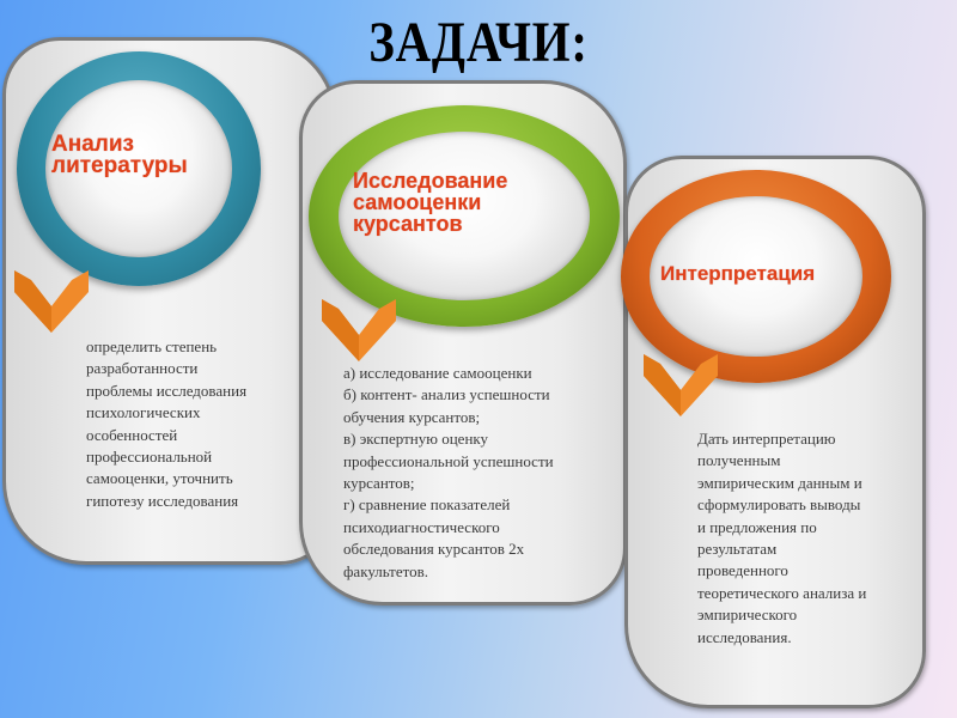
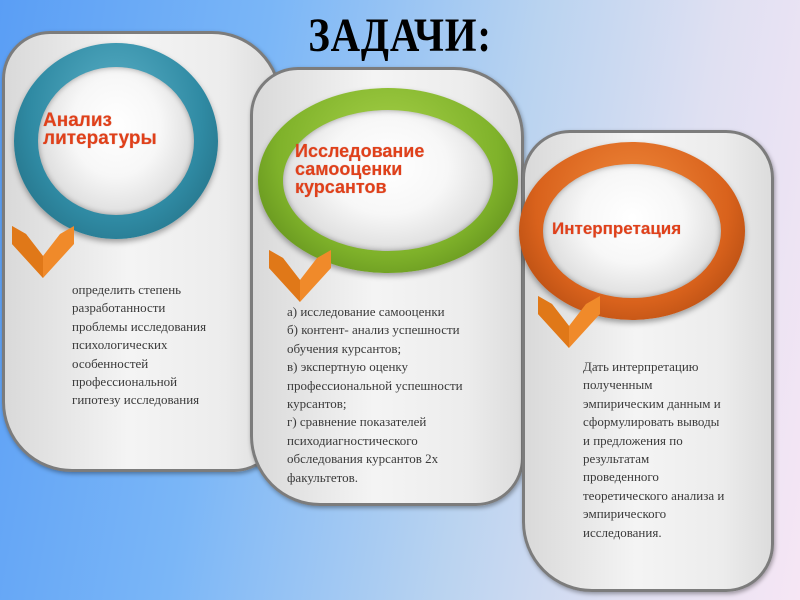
  ЗАДАЧИ:
  Анализ
  литературы
  определить степень
  разработанности
  проблемы исследования
  психологических
  особенностей
  профессиональной
- самооценки, уточнить
  гипотезу исследования
  Исследование
  самооценки
  курсантов
  а) исследование самооценки
  б) контент- анализ успешности
  обучения курсантов;
  в) экспертную оценку
  профессиональной успешности
  курсантов;
  г) сравнение показателей
  психодиагностического
  обследования курсантов 2х
  факультетов.
  Интерпретация
  Дать интерпретацию
  полученным
  эмпирическим данным и
  сформулировать выводы
  и предложения по
  результатам
  проведенного
  теоретического анализа и
  эмпирического
  исследования.
